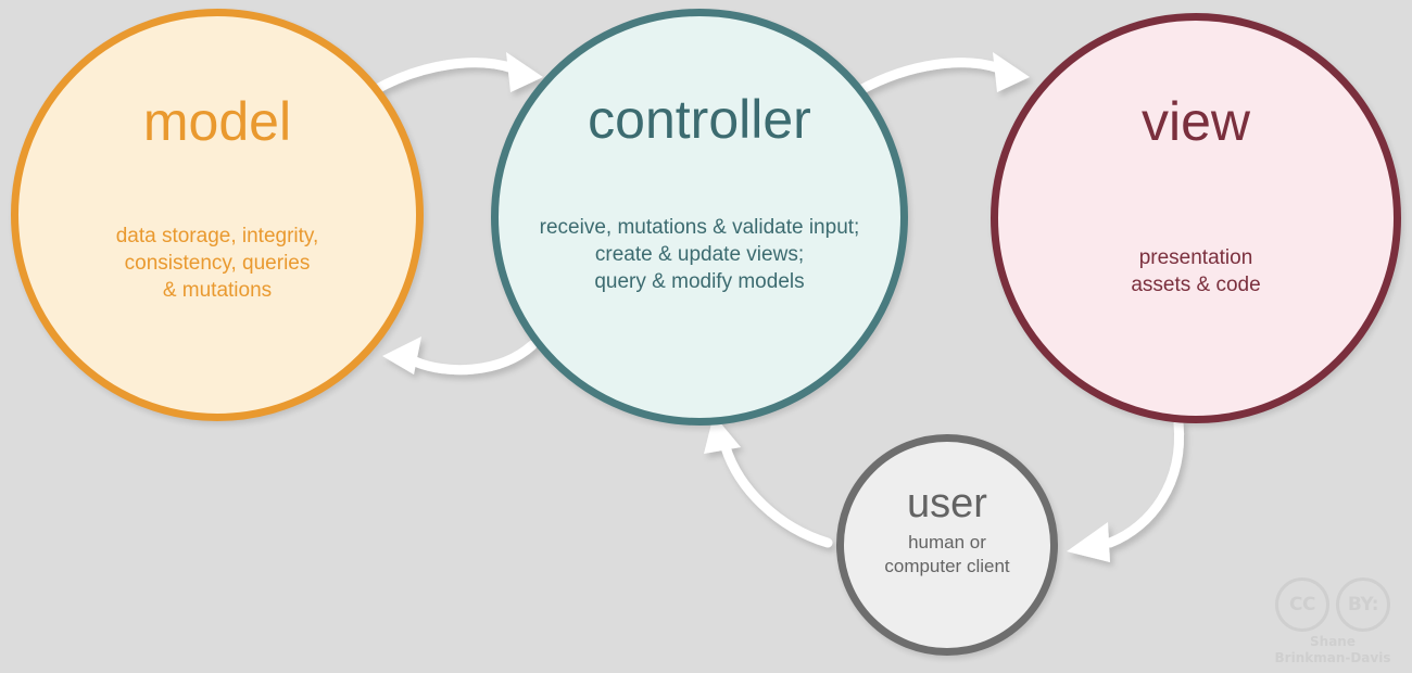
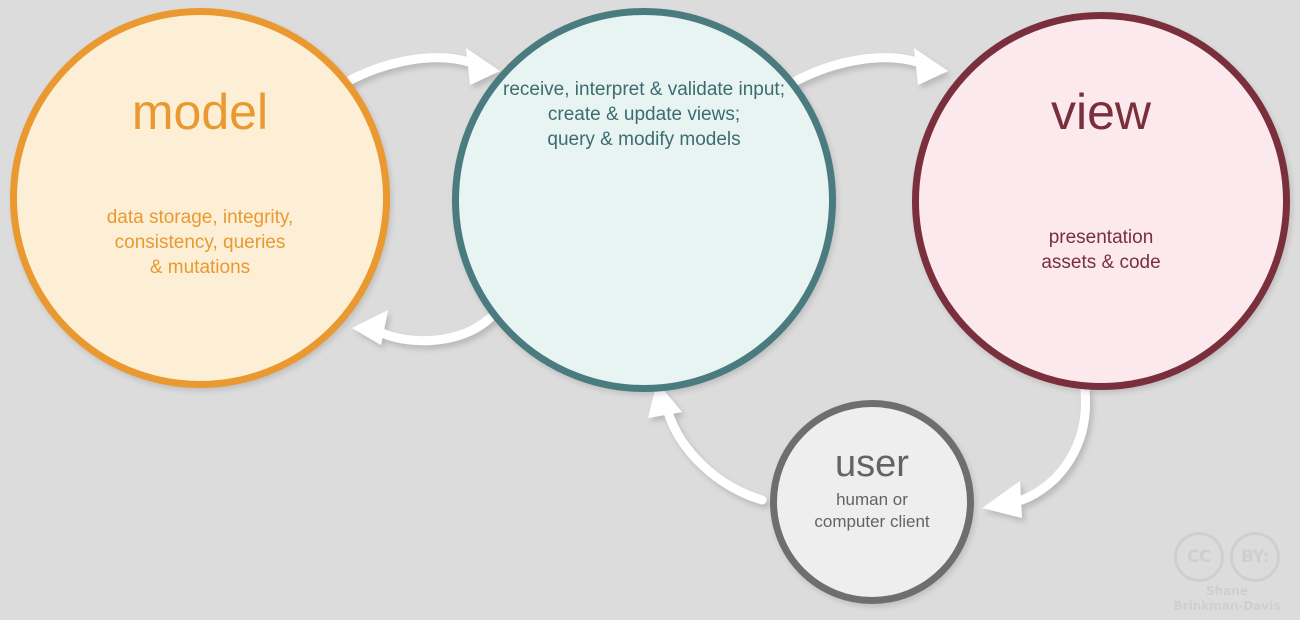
  model
  data storage, integrity,
  consistency, queries
  & mutations
- controller
- receive, mutations & validate input;
+ receive, interpret & validate input;
  create & update views;
  query & modify models
  view
  presentation
  assets & code
  user
  human or
  computer client
